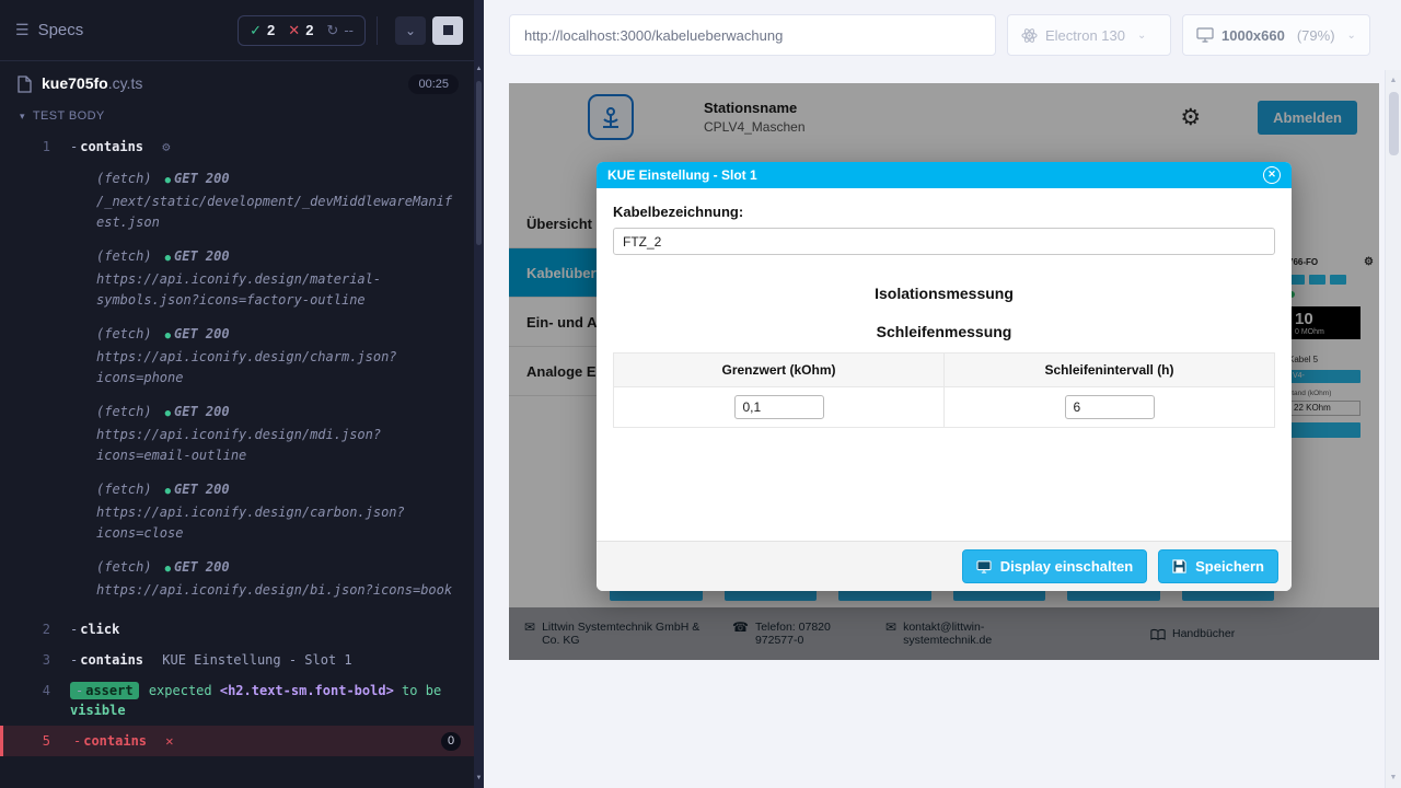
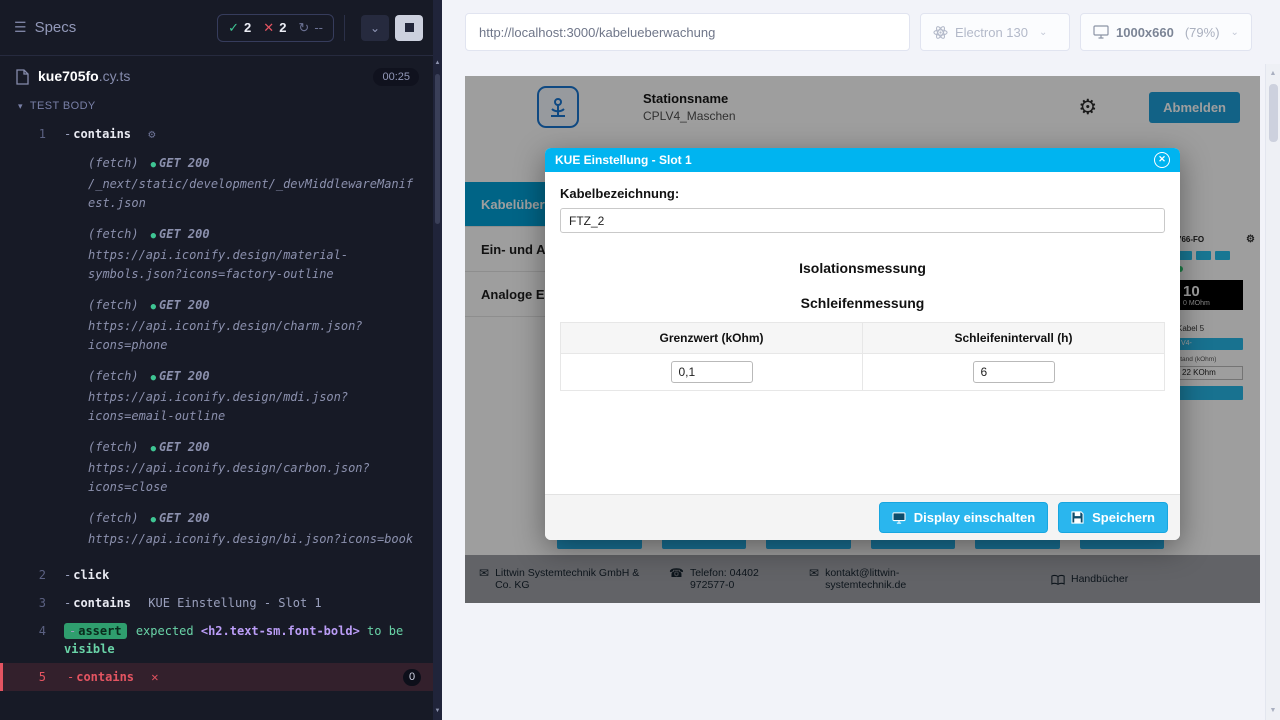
  ☰
  Specs
  ✓ 2
  ✕ 2
  ↻ --
  ⌄
  kue705fo.cy.ts
  00:25
  ▾
  TEST BODY
  1
  contains ⚙
  (fetch) ● GET 200
  /_next/static/development/_devMiddlewareManifest.json
  (fetch) ● GET 200
  https://api.iconify.design/material-symbols.json?icons=factory-outline
  (fetch) ● GET 200
  https://api.iconify.design/charm.json?icons=phone
  (fetch) ● GET 200
  https://api.iconify.design/mdi.json?icons=email-outline
  (fetch) ● GET 200
  https://api.iconify.design/carbon.json?icons=close
  (fetch) ● GET 200
  https://api.iconify.design/bi.json?icons=book
  2
  click
  3
  contains KUE Einstellung - Slot 1
  4
  assert expected <h2.text-sm.font-bold> to be visible
  5
  contains ✕
  0
  http://localhost:3000/kabelueberwachung
  Electron 130
  ⌄
  1000x660
  (79%)
  ⌄
  Stationsname
  CPLV4_Maschen
  ⚙
  Abmelden
- Übersicht
  66-FO
  ⚙
  10
  abel 5
  22 KOhm
  ✉
  Littwin Systemtechnik GmbH & Co. KG
  ☎
- Telefon: 07820 972577-0
+ Telefon: 04402 972577-0
  ✉
  kontakt@littwin-systemtechnik.de
  Handbücher
  KUE Einstellung - Slot 1
  ✕
  Kabelbezeichnung:
  FTZ_2
  Isolationsmessung
  Schleifenmessung
  Grenzwert (kOhm)	Schleifenintervall (h)
  0,1	6
  Display einschalten
  Speichern
